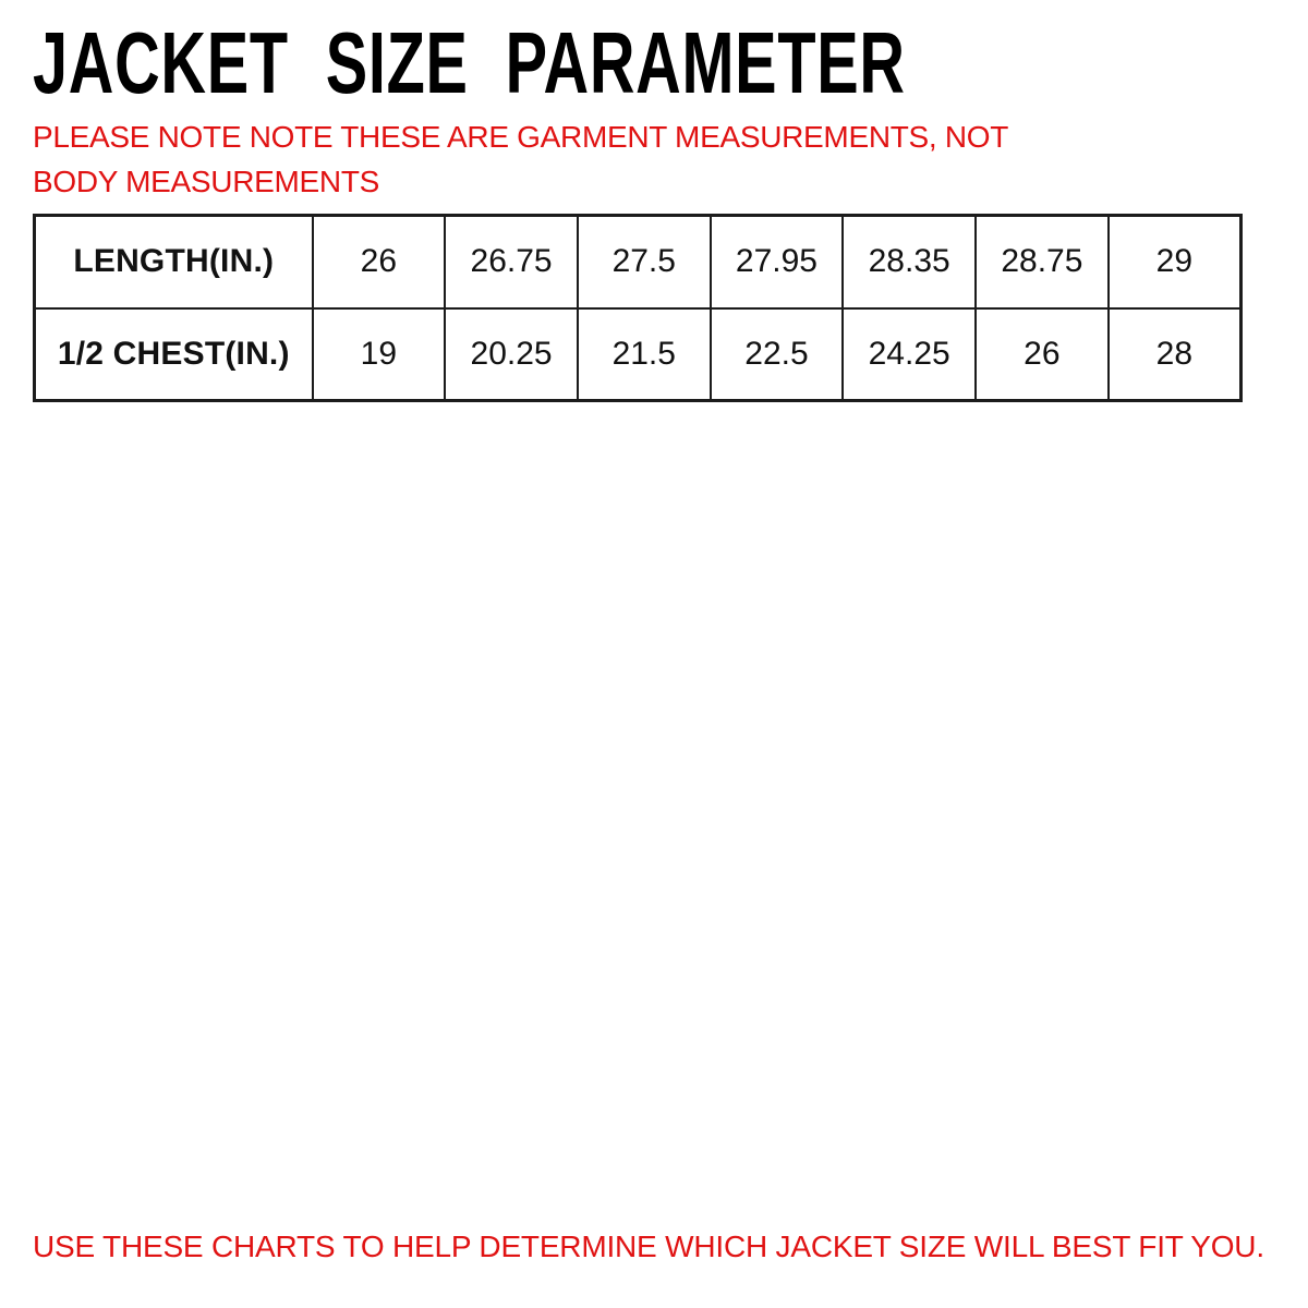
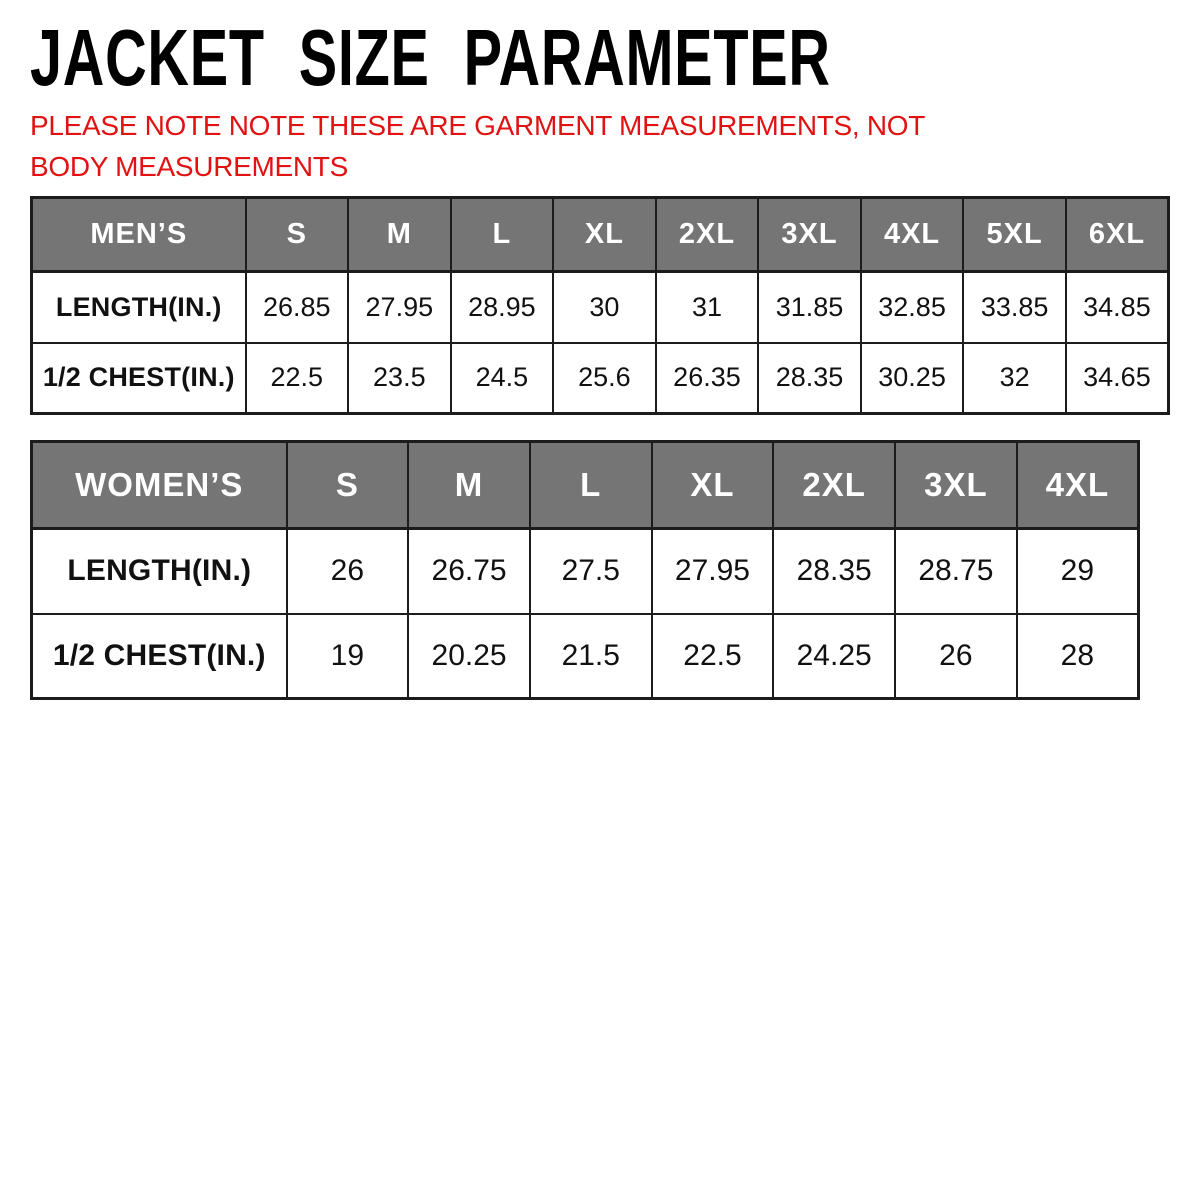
  JACKET SIZE PARAMETER
  PLEASE NOTE NOTE THESE ARE GARMENT MEASUREMENTS, NOT BODY MEASUREMENTS
+ MEN’S	S	M	L	XL	2XL	3XL	4XL	5XL	6XL
+ LENGTH(IN.)	26.85	27.95	28.95	30	31	31.85	32.85	33.85	34.85
+ 1/2 CHEST(IN.)	22.5	23.5	24.5	25.6	26.35	28.35	30.25	32	34.65
+ WOMEN’S	S	M	L	XL	2XL	3XL	4XL
  LENGTH(IN.)	26	26.75	27.5	27.95	28.35	28.75	29
  1/2 CHEST(IN.)	19	20.25	21.5	22.5	24.25	26	28
- USE THESE CHARTS TO HELP DETERMINE WHICH JACKET SIZE WILL BEST FIT YOU.
